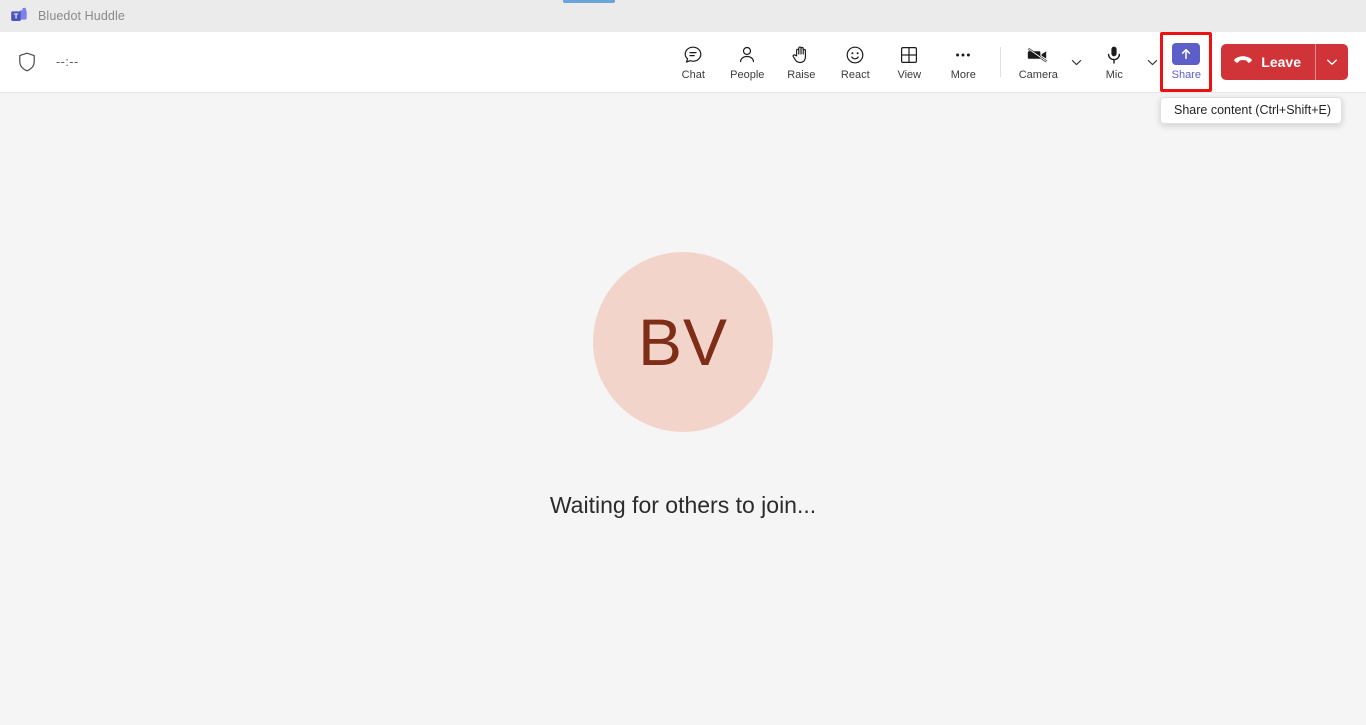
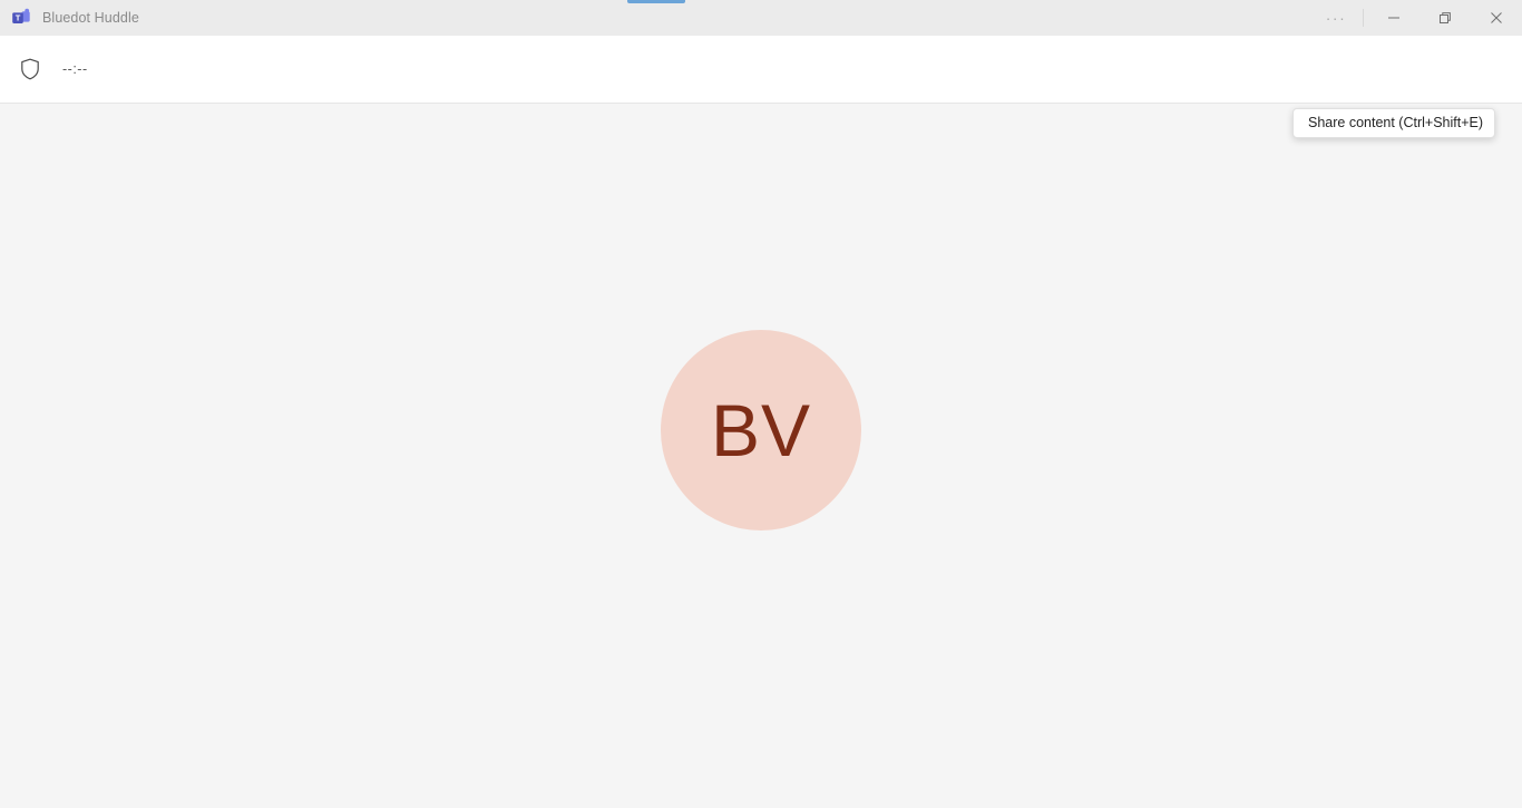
  T
  Bluedot Huddle
+ ···
  --:--
- Chat
- People
- Raise
- React
- View
- More
- Camera
- Mic
- Share
- Leave
  Share content (Ctrl+Shift+E)
  BV
- Waiting for others to join...
